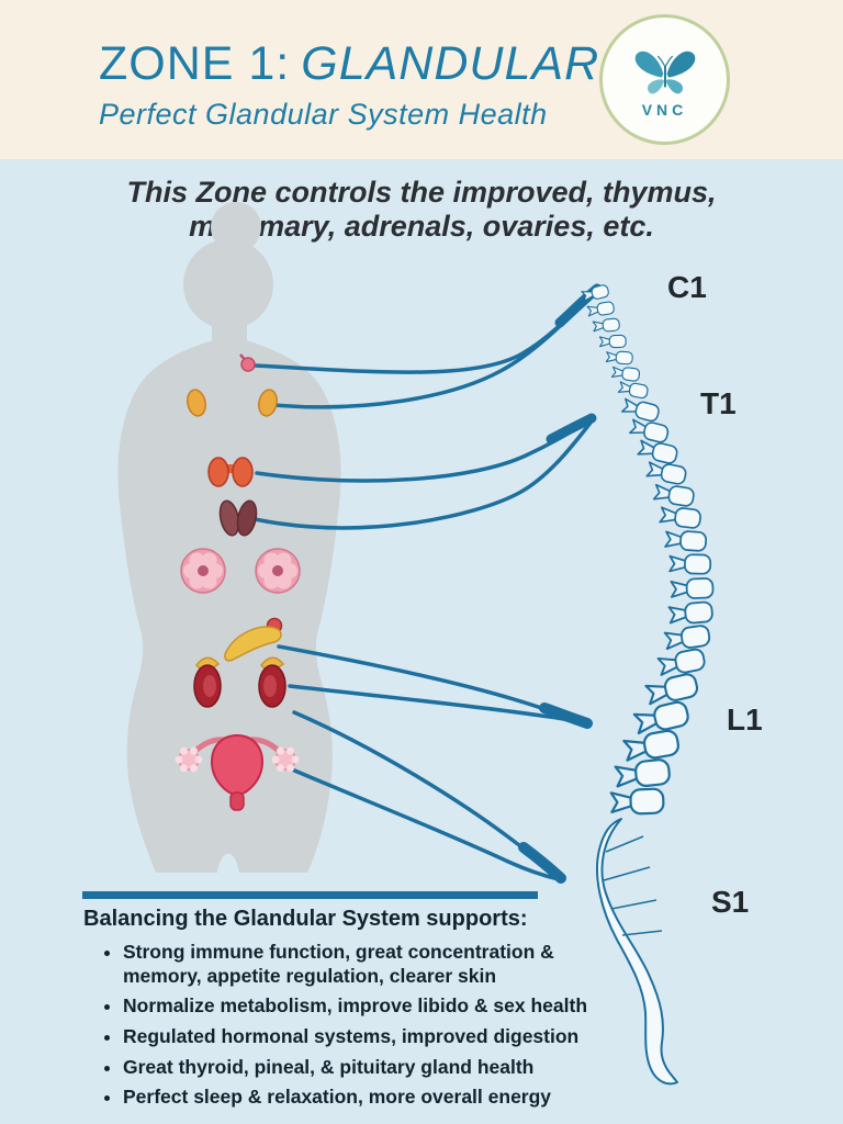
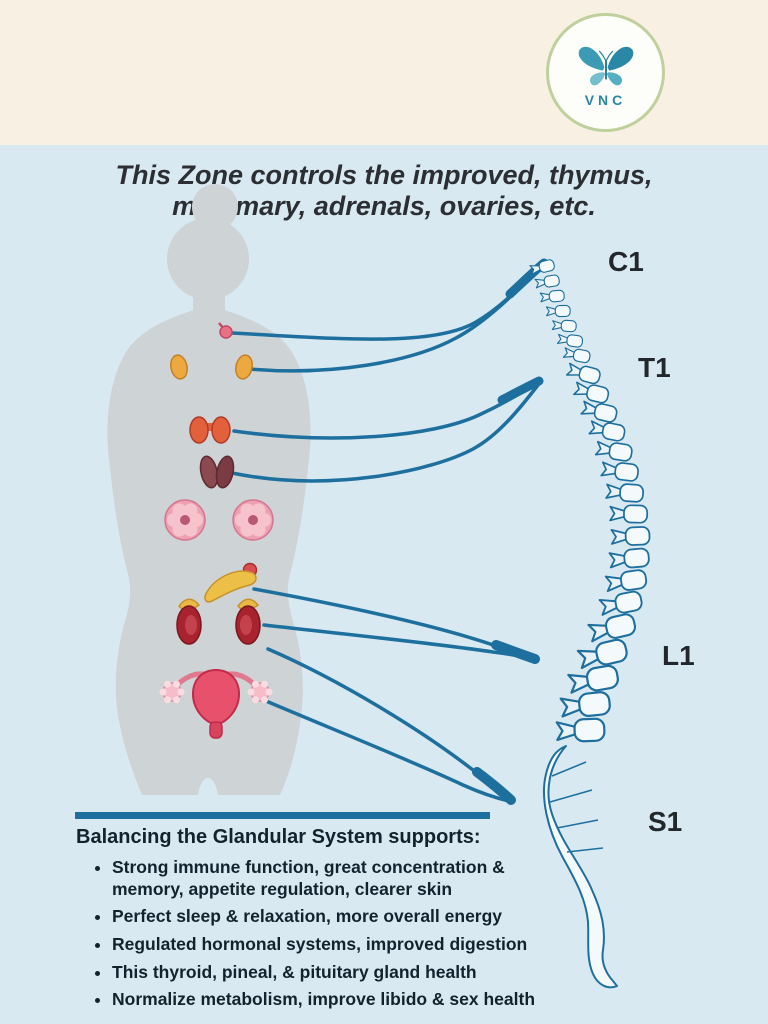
- ZONE 1: GLANDULAR
- Perfect Glandular System Health
  VNC
  This Zone controls the improved, thymus,
  mmary, adrenals, ovaries, etc.
  C1
  T1
  L1
  S1
  Balancing the Glandular System supports:
  Strong immune function, great concentration & memory, appetite regulation, clearer skin
- Normalize metabolism, improve libido & sex health
+ Perfect sleep & relaxation, more overall energy
  Regulated hormonal systems, improved digestion
- Great thyroid, pineal, & pituitary gland health
+ This thyroid, pineal, & pituitary gland health
- Perfect sleep & relaxation, more overall energy
+ Normalize metabolism, improve libido & sex health
